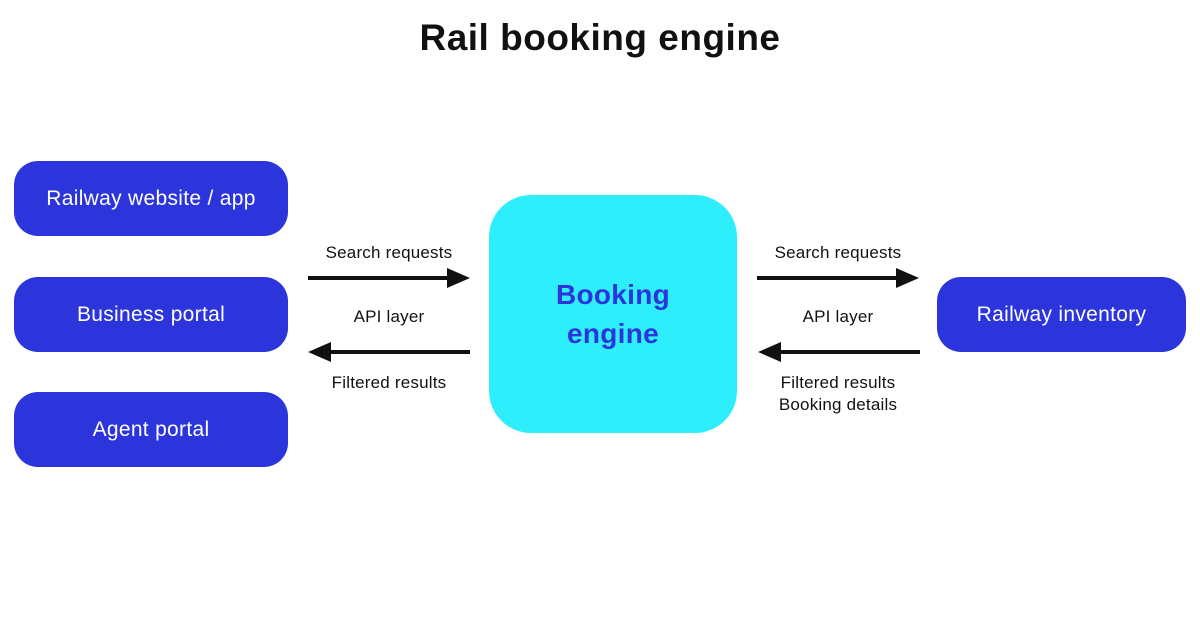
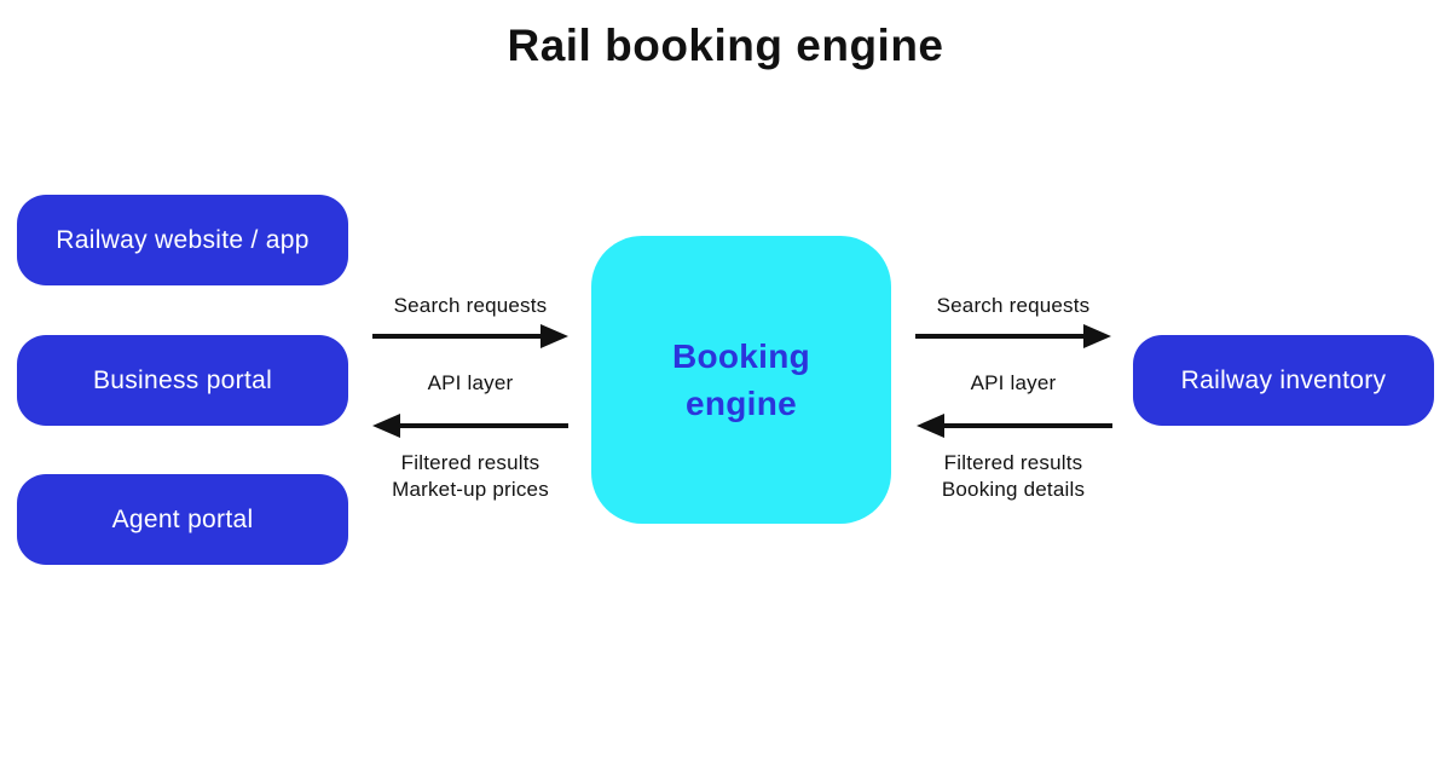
  Rail booking engine
  Railway website / app
  Business portal
  Agent portal
  Booking
  engine
  Railway inventory
  Search requests
  API layer
  Filtered results
+ Market-up prices
  Search requests
  API layer
  Filtered results
  Booking details
